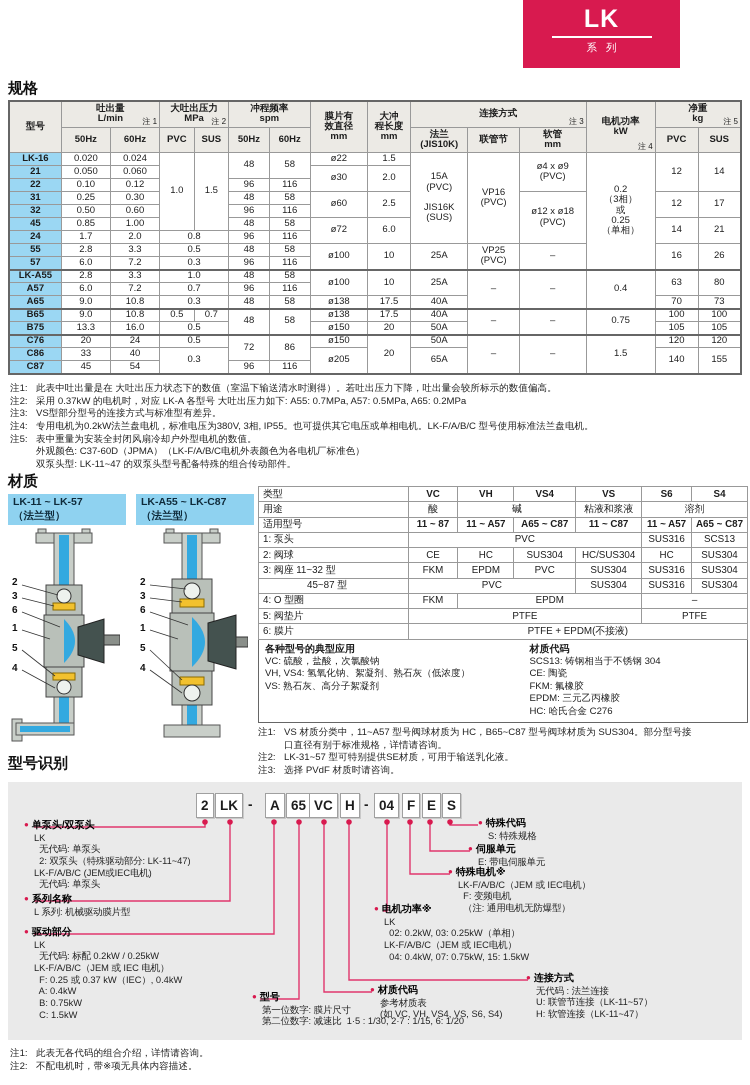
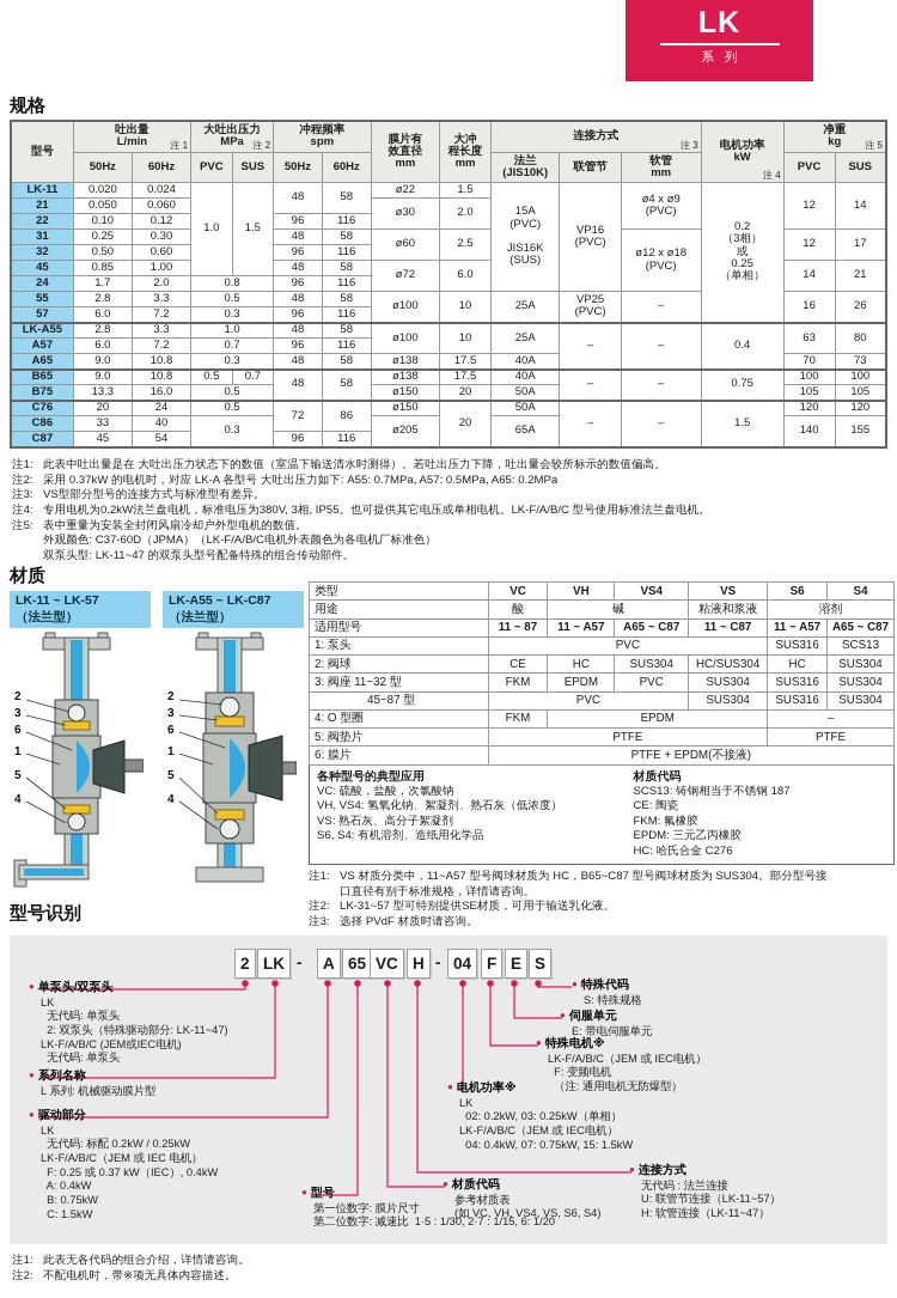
  LK
  系列
  规格
  型号	吐出量 L/min 注 1	大吐出压力 MPa 注 2	冲程频率 spm	膜片有 效直径 mm	大冲 程长度 mm	连接方式注 3	电机功率 kW注 4	净重 kg 注 5
  50Hz	60Hz	PVC	SUS	50Hz	60Hz	法兰 (JIS10K)	联管节	软管 mm	PVC	SUS
- LK-16	0.020	0.024	1.0	1.5	48	58	ø22	1.5	15A (PVC) JIS16K (SUS)	VP16 (PVC)	ø4 x ø9 (PVC)	0.2 （3相） 或 0.25 （单相）	12	14
+ LK-11	0.020	0.024	1.0	1.5	48	58	ø22	1.5	15A (PVC) JIS16K (SUS)	VP16 (PVC)	ø4 x ø9 (PVC)	0.2 （3相） 或 0.25 （单相）	12	14
  21	0.050	0.060	ø30	2.0
  22	0.10	0.12	96	116
  31	0.25	0.30	48	58	ø60	2.5	ø12 x ø18 (PVC)	12	17
  32	0.50	0.60	96	116
  45	0.85	1.00	48	58	ø72	6.0	14	21
  24	1.7	2.0	0.8	96	116
  55	2.8	3.3	0.5	48	58	ø100	10	25A	VP25 (PVC)	–	16	26
  57	6.0	7.2	0.3	96	116
  LK-A55	2.8	3.3	1.0	48	58	ø100	10	25A	–	–	0.4	63	80
  A57	6.0	7.2	0.7	96	116
  A65	9.0	10.8	0.3	48	58	ø138	17.5	40A	70	73
  B65	9.0	10.8	0.5	0.7	48	58	ø138	17.5	40A	–	–	0.75	100	100
  B75	13.3	16.0	0.5	ø150	20	50A	105	105
  C76	20	24	0.5	72	86	ø150	20	50A	–	–	1.5	120	120
  C86	33	40	0.3	ø205	65A	140	155
  C87	45	54	96	116
  注1:
  此表中吐出量是在 大吐出压力状态下的数值（室温下输送清水时测得）。若吐出压力下降，吐出量会较所标示的数值偏高。
  注2:
  采用 0.37kW 的电机时，对应 LK-A 各型号 大吐出压力如下: A55: 0.7MPa, A57: 0.5MPa, A65: 0.2MPa
  注3:
  VS型部分型号的连接方式与标准型有差异。
  注4:
  专用电机为0.2kW法兰盘电机，标准电压为380V, 3相, IP55。也可提供其它电压或单相电机。LK-F/A/B/C 型号使用标准法兰盘电机。
  注5:
  表中重量为安装全封闭风扇冷却户外型电机的数值。
  外观颜色: C37-60D（JPMA）（LK-F/A/B/C电机外表颜色为各电机厂标准色）
  双泵头型: LK-11~47 的双泵头型号配备特殊的组合传动部件。
  材质
  LK-11 ~ LK-57
  （法兰型）
  2
  3
  6
  1
  5
  4
  LK-A55 ~ LK-C87
  （法兰型）
  2
  3
  6
  1
  5
  4
  类型	VC	VH	VS4	VS	S6	S4
  用途	酸	碱	粘液和浆液	溶剂
  适用型号	11 ~ 87	11 ~ A57	A65 ~ C87	11 ~ C87	11 ~ A57	A65 ~ C87
  1: 泵头	PVC	SUS316	SCS13
  2: 阀球	CE	HC	SUS304	HC/SUS304	HC	SUS304
  3: 阀座 11~32 型	FKM	EPDM	PVC	SUS304	SUS316	SUS304
  45~87 型	PVC	SUS304	SUS316	SUS304
  4: O 型圈	FKM	EPDM	–
  5: 阀垫片	PTFE	PTFE
  6: 膜片	PTFE + EPDM(不接液)
  各种型号的典型应用
  VC: 硫酸，盐酸，次氯酸钠
  VH, VS4: 氢氧化钠、絮凝剂、熟石灰（低浓度）
  VS: 熟石灰、高分子絮凝剂
+ S6, S4: 有机溶剂、造纸用化学品
  材质代码
- SCS13: 铸钢相当于不锈钢 304
+ SCS13: 铸钢相当于不锈钢 187
  CE: 陶瓷
  FKM: 氟橡胶
  EPDM: 三元乙丙橡胶
  HC: 哈氏合金 C276
  注1:
  VS 材质分类中，11~A57 型号阀球材质为 HC，B65~C87 型号阀球材质为 SUS304。部分型号接
  口直径有别于标准规格，详情请咨询。
  注2:
  LK-31~57 型可特别提供SE材质，可用于输送乳化液。
  注3:
  选择 PVdF 材质时请咨询。
  型号识别
  2
  LK
  -
  A
  65
  VC
  H
  -
  04
  F
  E
  S
  单泵头/双泵头
  LK
  无代码: 单泵头
  2: 双泵头（特殊驱动部分: LK-11~47)
  LK-F/A/B/C (JEM或IEC电机)
  无代码: 单泵头
  系列名称
  L 系列: 机械驱动膜片型
  驱动部分
  LK
  无代码: 标配 0.2kW / 0.25kW
  LK-F/A/B/C（JEM 或 IEC 电机）
  F: 0.25 或 0.37 kW（IEC）, 0.4kW
  A: 0.4kW
  B: 0.75kW
  C: 1.5kW
  型号
  第一位数字: 膜片尺寸
  第二位数字: 减速比 1·5 : 1/30, 2·7 : 1/15, 6: 1/20
  特殊代码
  S: 特殊规格
  伺服单元
  E: 带电伺服单元
  特殊电机※
  LK-F/A/B/C（JEM 或 IEC电机）
  F: 变频电机
  （注: 通用电机无防爆型）
  电机功率※
  LK
  02: 0.2kW, 03: 0.25kW（单相）
  LK-F/A/B/C（JEM 或 IEC电机）
  04: 0.4kW, 07: 0.75kW, 15: 1.5kW
  材质代码
  参考材质表
  (如 VC, VH, VS4, VS, S6, S4)
  连接方式
  无代码 : 法兰连接
  U: 联管节连接（LK-11~57）
  H: 软管连接（LK-11~47）
  注1:
  此表无各代码的组合介绍，详情请咨询。
  注2:
  不配电机时，带※项无具体内容描述。
